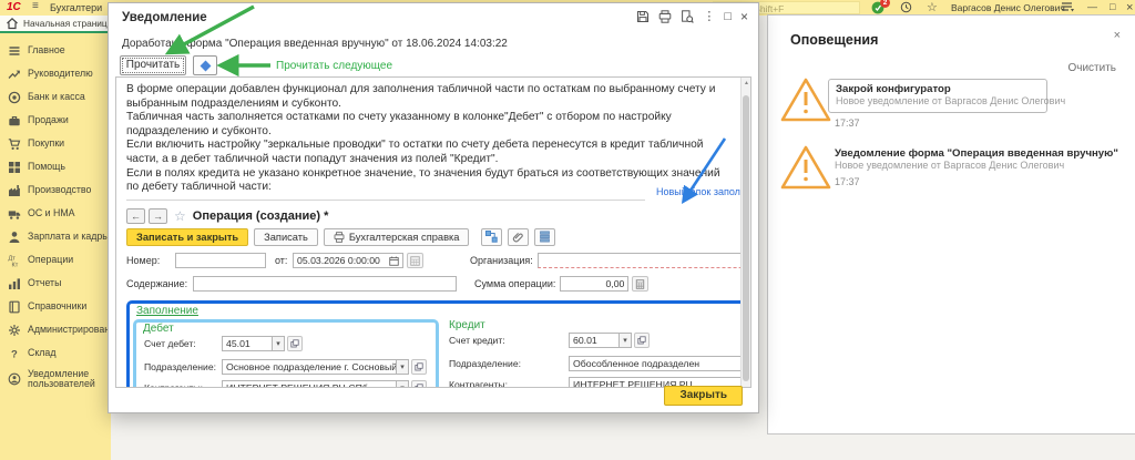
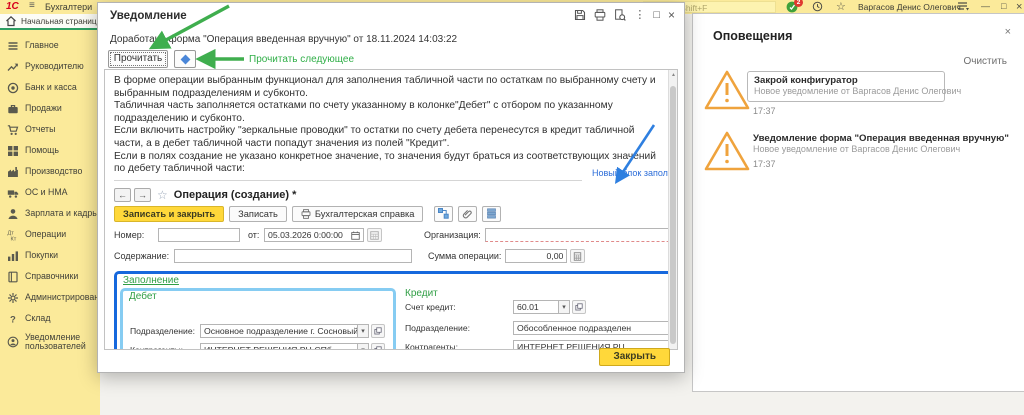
  1С
  ≡
  Бухгалтери
  ☆
  Варгасов Денис Олегович
  —
  □
  ×
  Начальная страниц
  Главное
  Руководителю
  Банк и касса
  Продажи
- Покупки
+ Отчеты
  Помощь
  Производство
  ОС и НМА
  Зарплата и кадры
  Операции
- Отчеты
+ Покупки
  Справочники
  Администрирова
  ?
  Склад
  Уведомление пользователей
  Оповещения
  ×
  Очистить
  Закрой конфигуратор
  Новое уведомление от Варгасов Денис Олегович
  17:37
  Уведомление форма "Операция введенная вручную"
  Новое уведомление от Варгасов Денис Олегович
  17:37
  Уведомление
  ⋮
  □
  ×
- Доработана форма "Операция введенная вручную" от 18.06.2024 14:03:22
+ Доработана форма "Операция введенная вручную" от 18.11.2024 14:03:22
  Прочитать
  Прочитать следующее
- В форме операции добавлен функционал для заполнения табличной части по остаткам по выбранному счету и выбранным подразделениям и субконто.
+ В форме операции выбранным функционал для заполнения табличной части по остаткам по выбранному счету и выбранным подразделениям и субконто.
- Табличная часть заполняется остатками по счету указанному в колонке"Дебет" с отбором по настройку подразделению и субконто.
+ Табличная часть заполняется остатками по счету указанному в колонке"Дебет" с отбором по указанному подразделению и субконто.
  Если включить настройку "зеркальные проводки" то остатки по счету дебета перенесутся в кредит табличной части, а в дебет табличной части попадут значения из полей "Кредит".
- Если в полях кредита не указано конкретное значение, то значения будут браться из соответствующих значений по дебету табличной части:
+ Если в полях создание не указано конкретное значение, то значения будут браться из соответствующих значений по дебету табличной части:
  Новый блок запол
  ←
  →
  ☆
  Операция (создание) *
  Записать и закрыть
  Записать
  Бухгалтерская справка
  Номер:
  от:
  05.03.2026 0:00:00
  Организация:
  Содержание:
  Сумма операции:
  0,00
  Заполнение
  Дебет
- Счет дебет:
- 45.01
  Подразделение:
  Основное подразделение г. Сосновый
  Кредит
  Счет кредит:
  60.01
  Подразделение:
  Обособленное подразделен
  Контрагенты:
  ИНТЕРНЕТ РЕШЕН
  Закрыть
